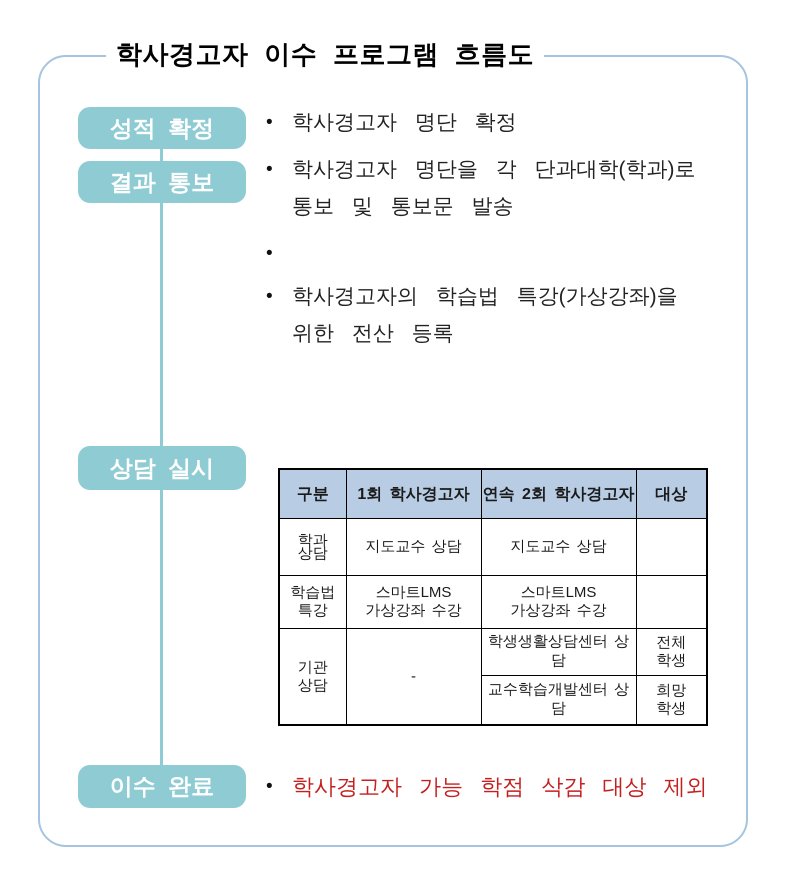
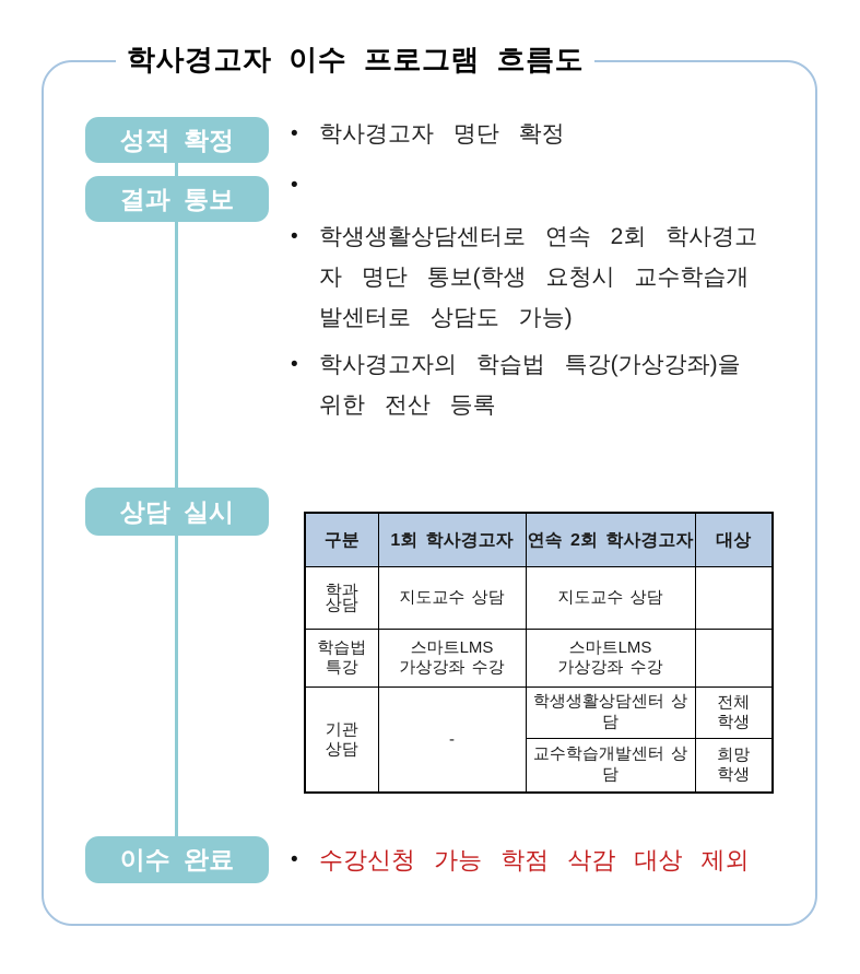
  학사경고자 이수 프로그램 흐름도
  성적 확정
  결과 통보
  상담 실시
  이수 완료
  •
  학사경고자 명단 확정
  •
- 학사경고자 명단을 각 단과대학(학과)로
- 통보 및 통보문 발송
  •
+ 학생생활상담센터로 연속 2회 학사경고
+ 자 명단 통보(학생 요청시 교수학습개
+ 발센터로 상담도 가능)
  •
  학사경고자의 학습법 특강(가상강좌)을
  위한 전산 등록
  구분	1회 학사경고자	연속 2회 학사경고자	대상
  학과 상담	지도교수 상담	지도교수 상담
  학습법 특강	스마트LMS 가상강좌 수강	스마트LMS 가상강좌 수강
  기관 상담	-	학생생활상담센터 상담	전체 학생
  교수학습개발센터 상담	희망 학생
  •
- 학사경고자 가능 학점 삭감 대상 제외
+ 수강신청 가능 학점 삭감 대상 제외
